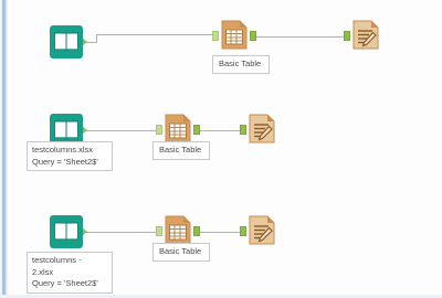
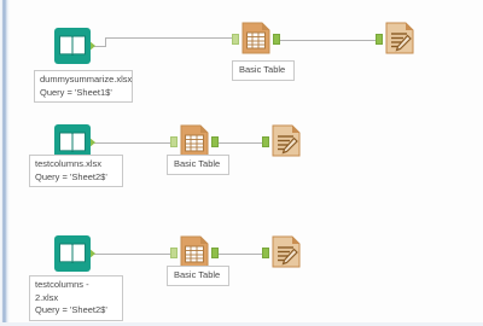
+ dummysummarize.xlsx
+ Query = 'Sheet1$'
  Basic Table
  testcolumns.xlsx
  Query = 'Sheet2$'
  Basic Table
  testcolumns -
  2.xlsx
  Query = 'Sheet2$'
  Basic Table
